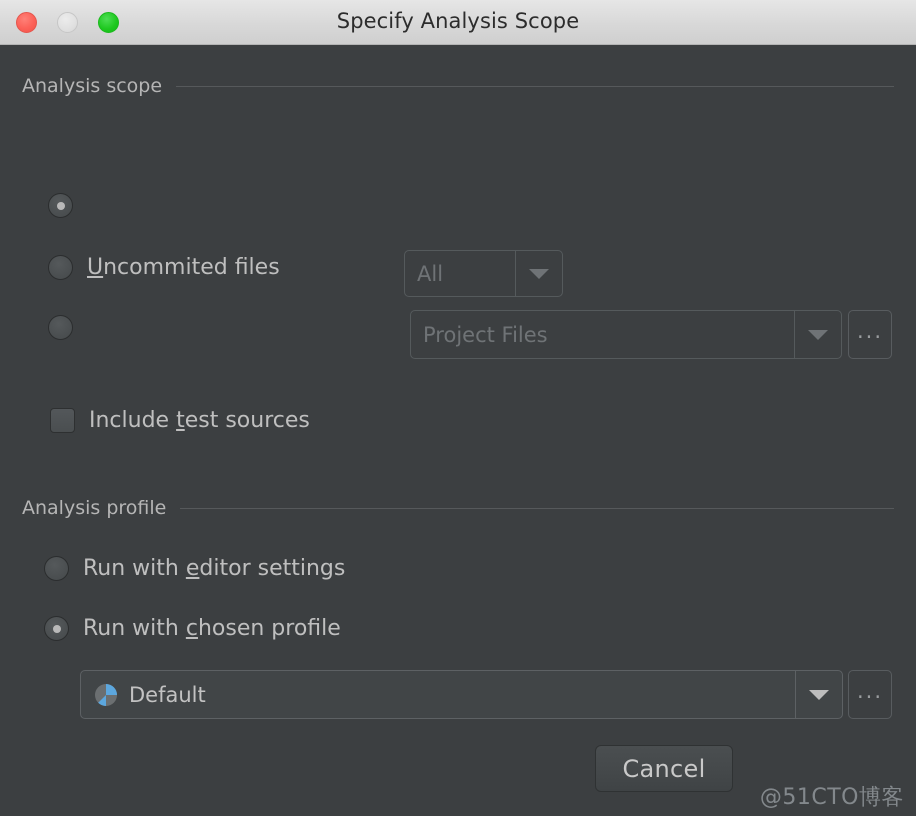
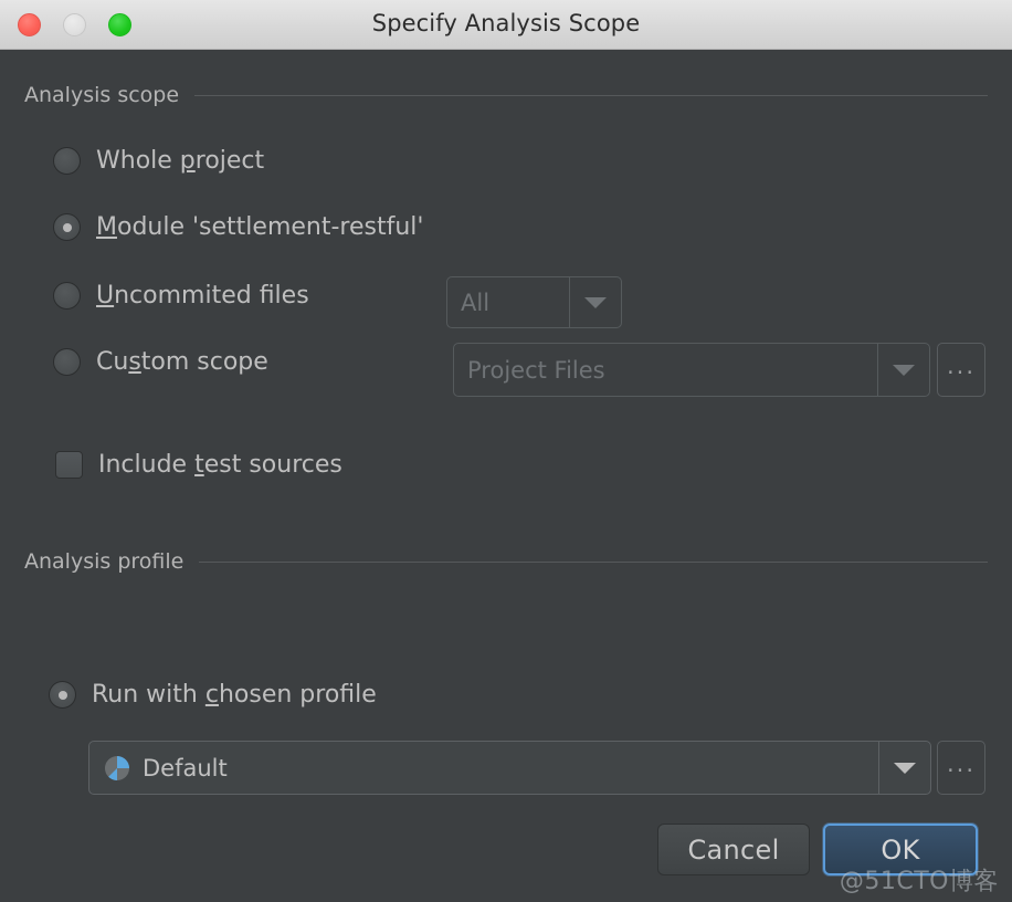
  Specify Analysis Scope
  Analysis scope
+ Whole project
+ Module 'settlement-restful'
  Uncommited files
  All
+ Custom scope
  Project Files
  ...
  Include test sources
  Analysis profile
- Run with editor settings
  Run with chosen profile
  Default
  ...
  Cancel
+ OK
  @51CTO博客
